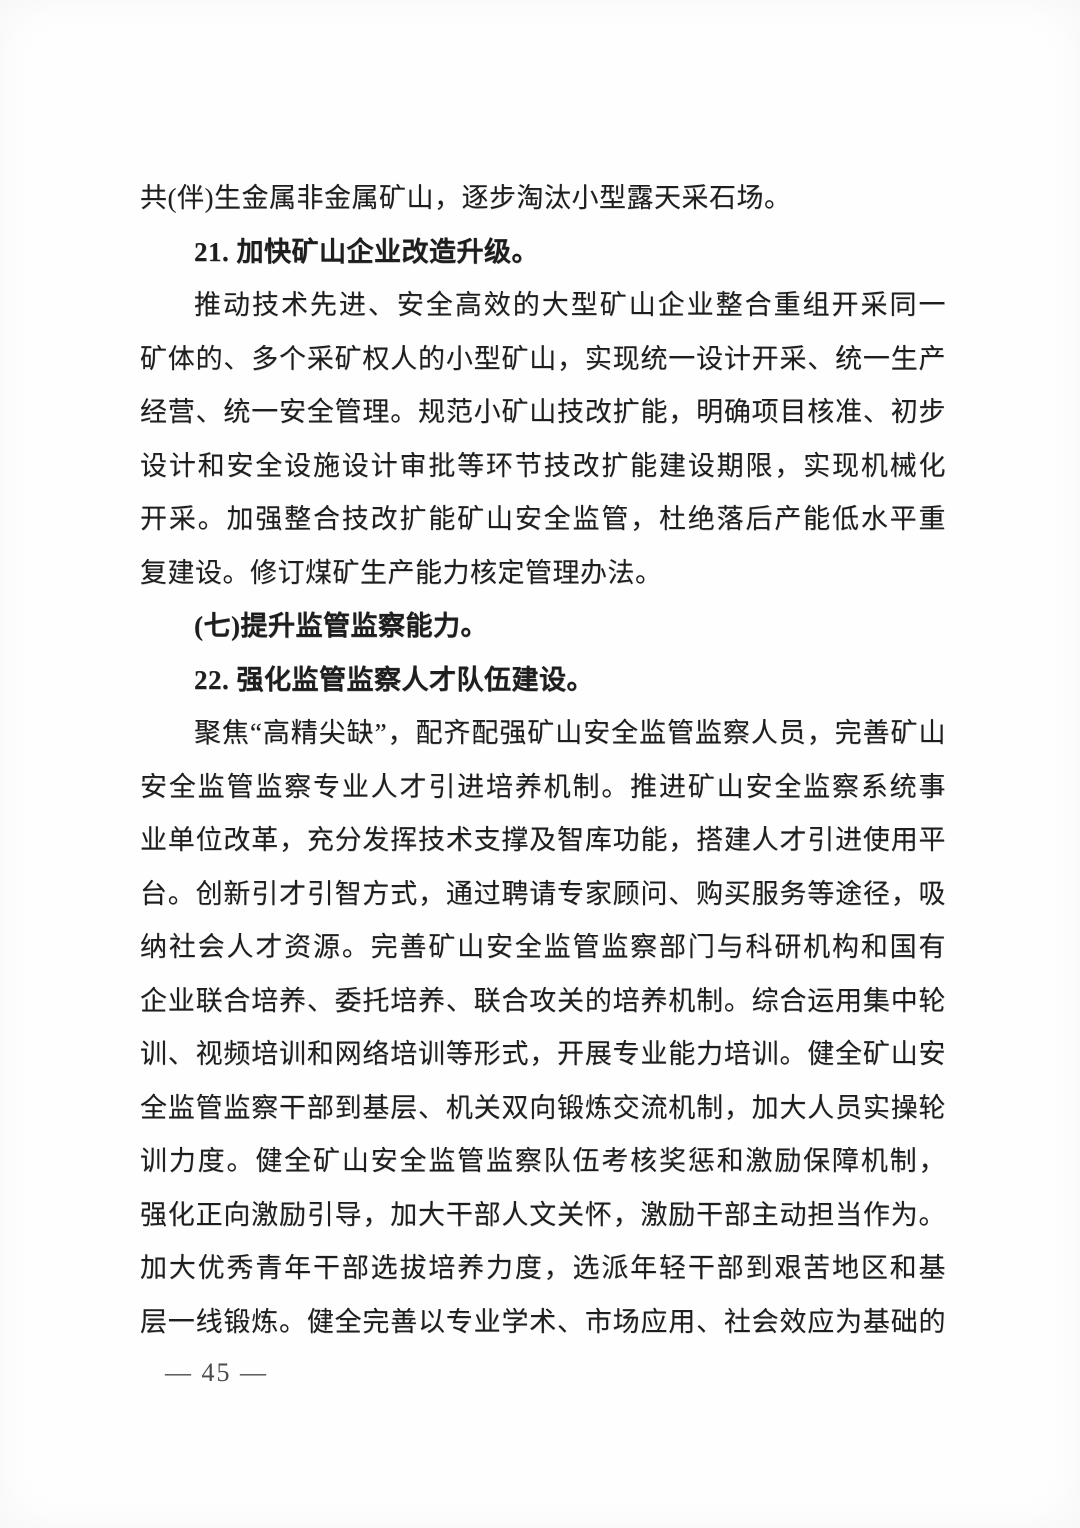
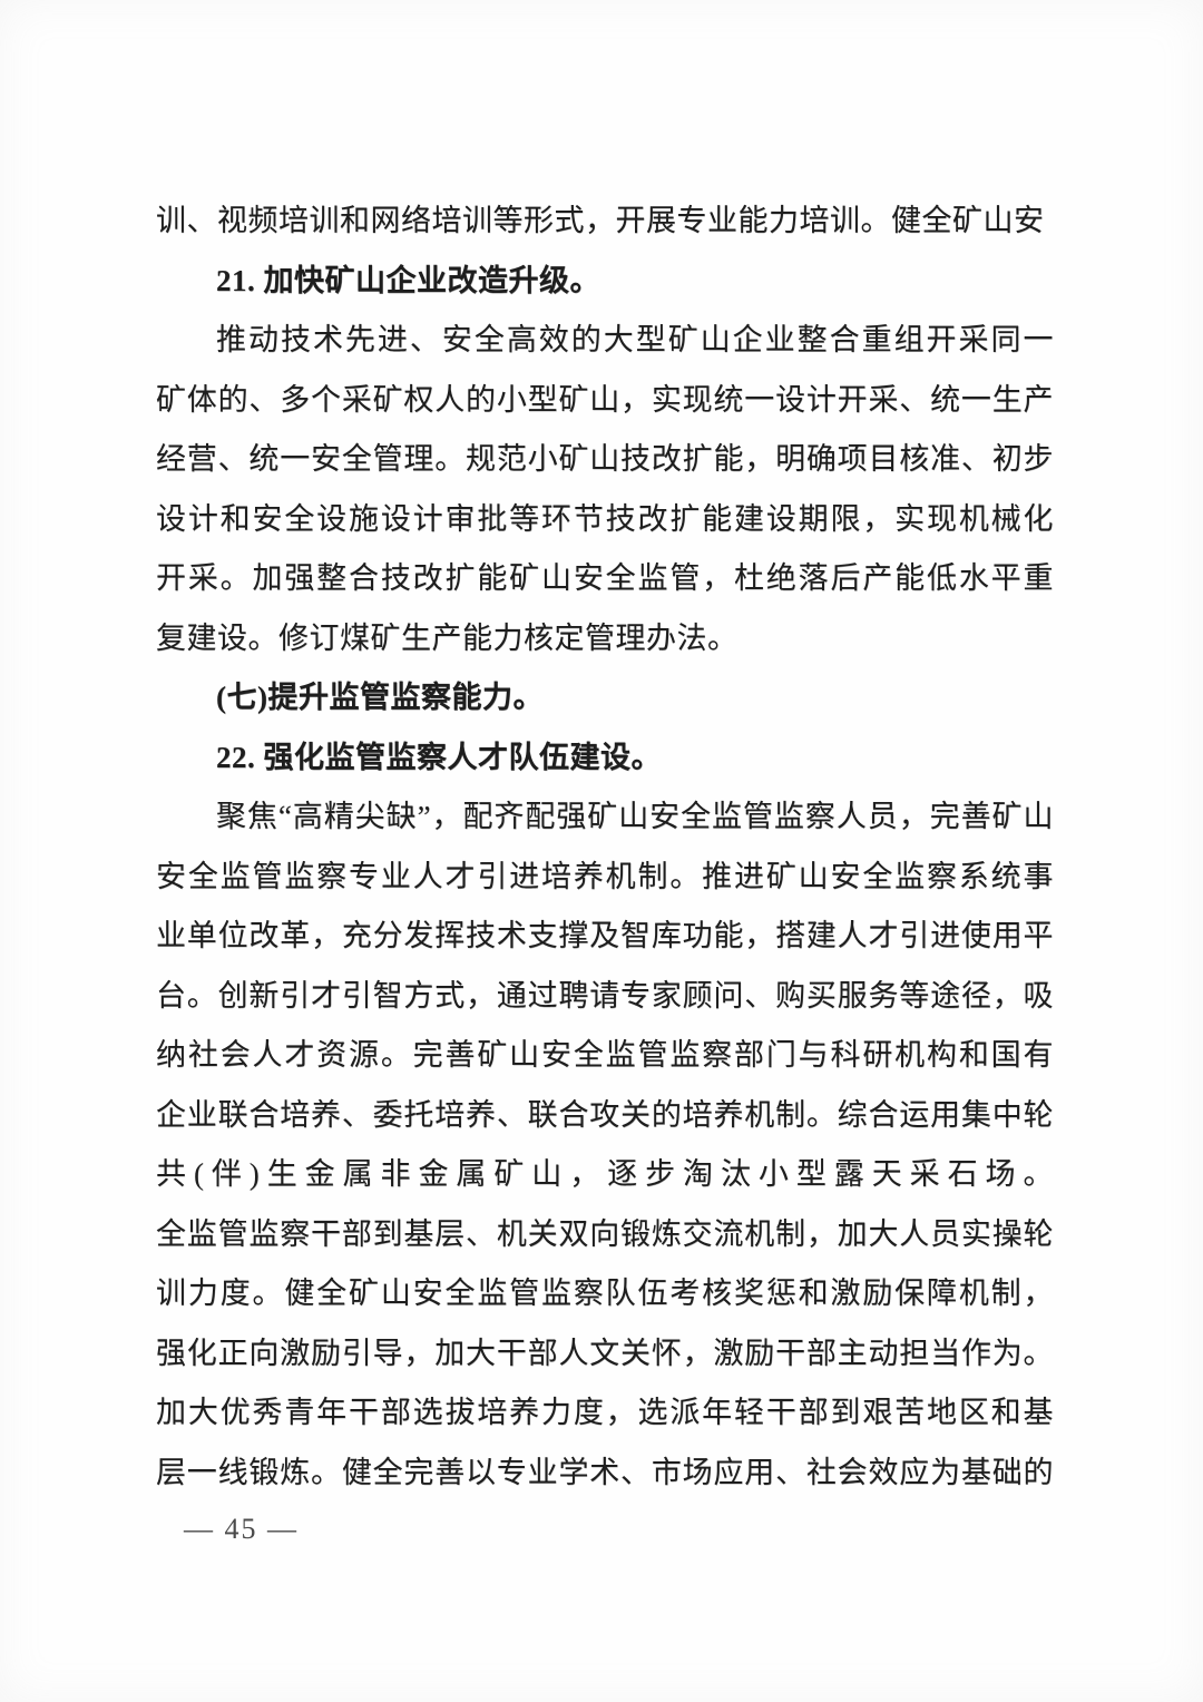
- 共(伴)生金属非金属矿山，逐步淘汰小型露天采石场。
+ 训、视频培训和网络培训等形式，开展专业能力培训。健全矿山安
  21. 加快矿山企业改造升级。
  推动技术先进、安全高效的大型矿山企业整合重组开采同一
  矿体的、多个采矿权人的小型矿山，实现统一设计开采、统一生产
  经营、统一安全管理。规范小矿山技改扩能，明确项目核准、初步
  设计和安全设施设计审批等环节技改扩能建设期限，实现机械化
  开采。加强整合技改扩能矿山安全监管，杜绝落后产能低水平重
  复建设。修订煤矿生产能力核定管理办法。
  (七)提升监管监察能力。
  22. 强化监管监察人才队伍建设。
  聚焦“高精尖缺”，配齐配强矿山安全监管监察人员，完善矿山
  安全监管监察专业人才引进培养机制。推进矿山安全监察系统事
  业单位改革，充分发挥技术支撑及智库功能，搭建人才引进使用平
  台。创新引才引智方式，通过聘请专家顾问、购买服务等途径，吸
  纳社会人才资源。完善矿山安全监管监察部门与科研机构和国有
  企业联合培养、委托培养、联合攻关的培养机制。综合运用集中轮
- 训、视频培训和网络培训等形式，开展专业能力培训。健全矿山安
+ 共(伴)生金属非金属矿山，逐步淘汰小型露天采石场。
  全监管监察干部到基层、机关双向锻炼交流机制，加大人员实操轮
  训力度。健全矿山安全监管监察队伍考核奖惩和激励保障机制，
  强化正向激励引导，加大干部人文关怀，激励干部主动担当作为。
  加大优秀青年干部选拔培养力度，选派年轻干部到艰苦地区和基
  层一线锻炼。健全完善以专业学术、市场应用、社会效应为基础的
  — 45 —
